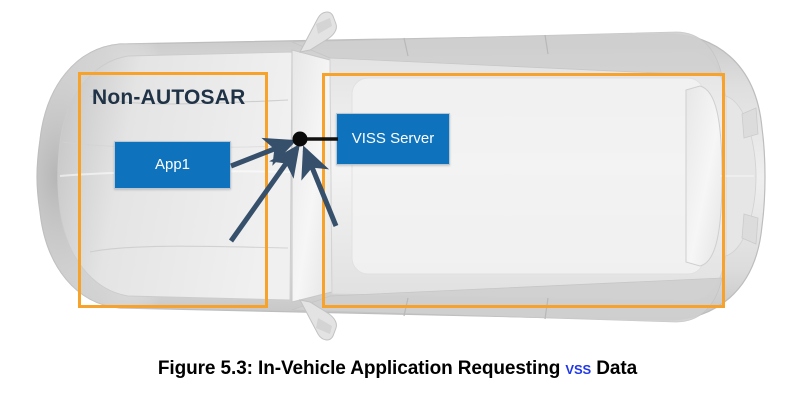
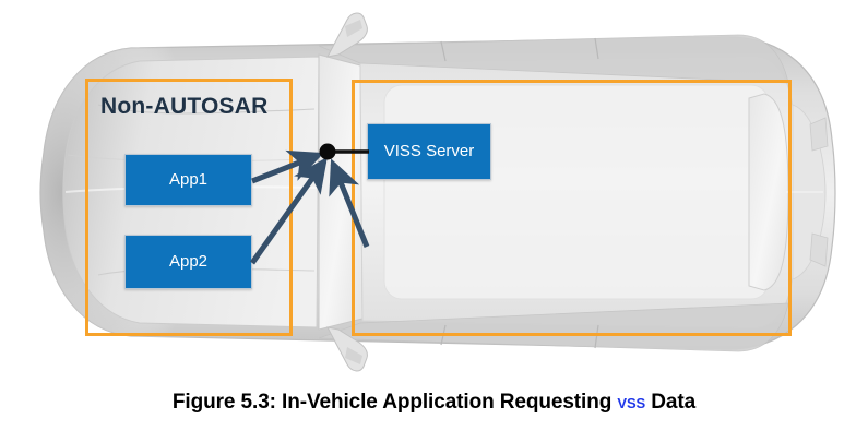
  Non-AUTOSAR
  App1
+ App2
  VISS Server
  Figure 5.3: In-Vehicle Application Requesting vss Data
